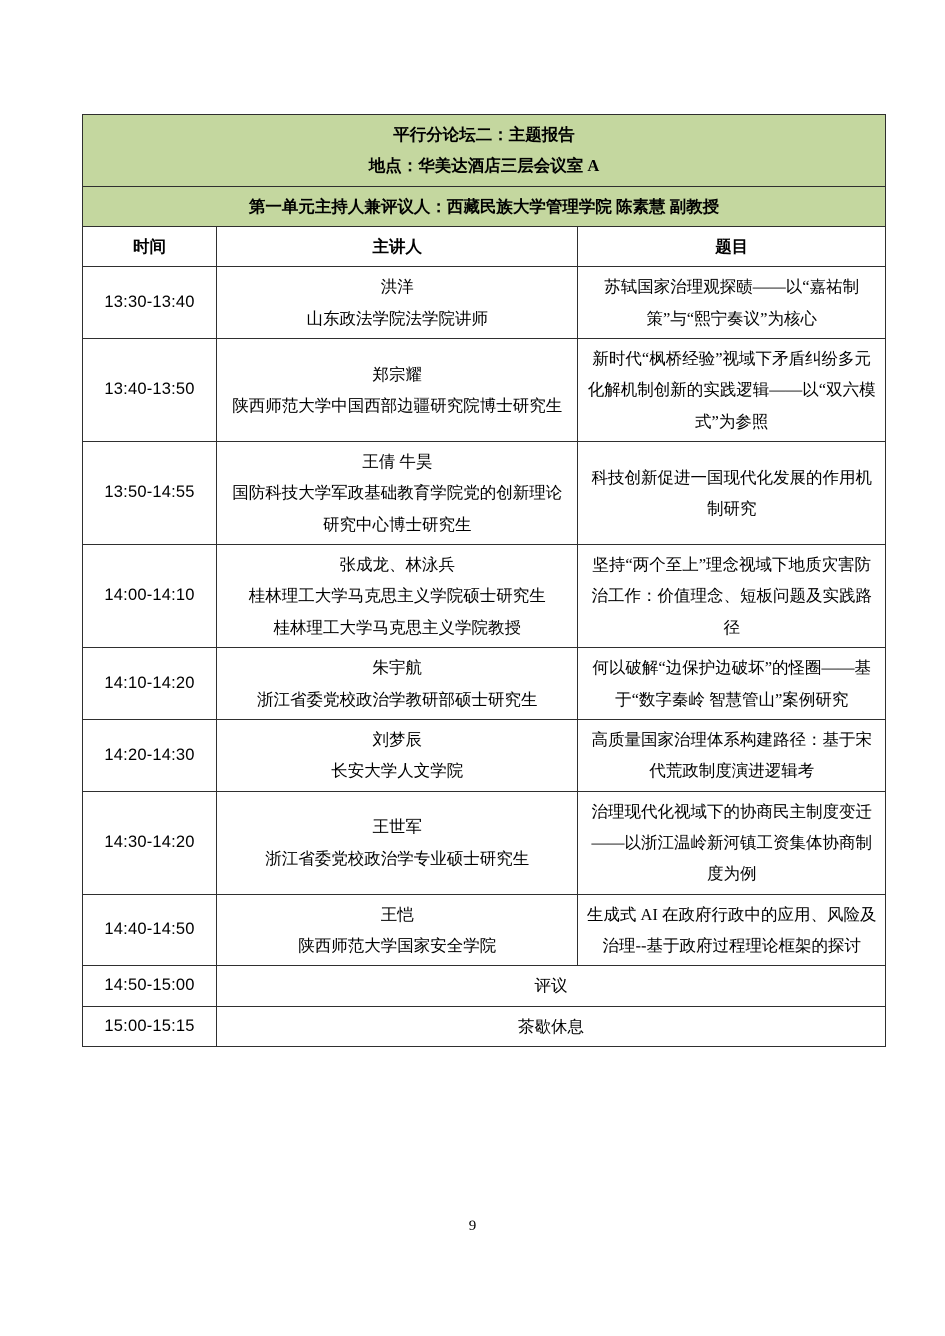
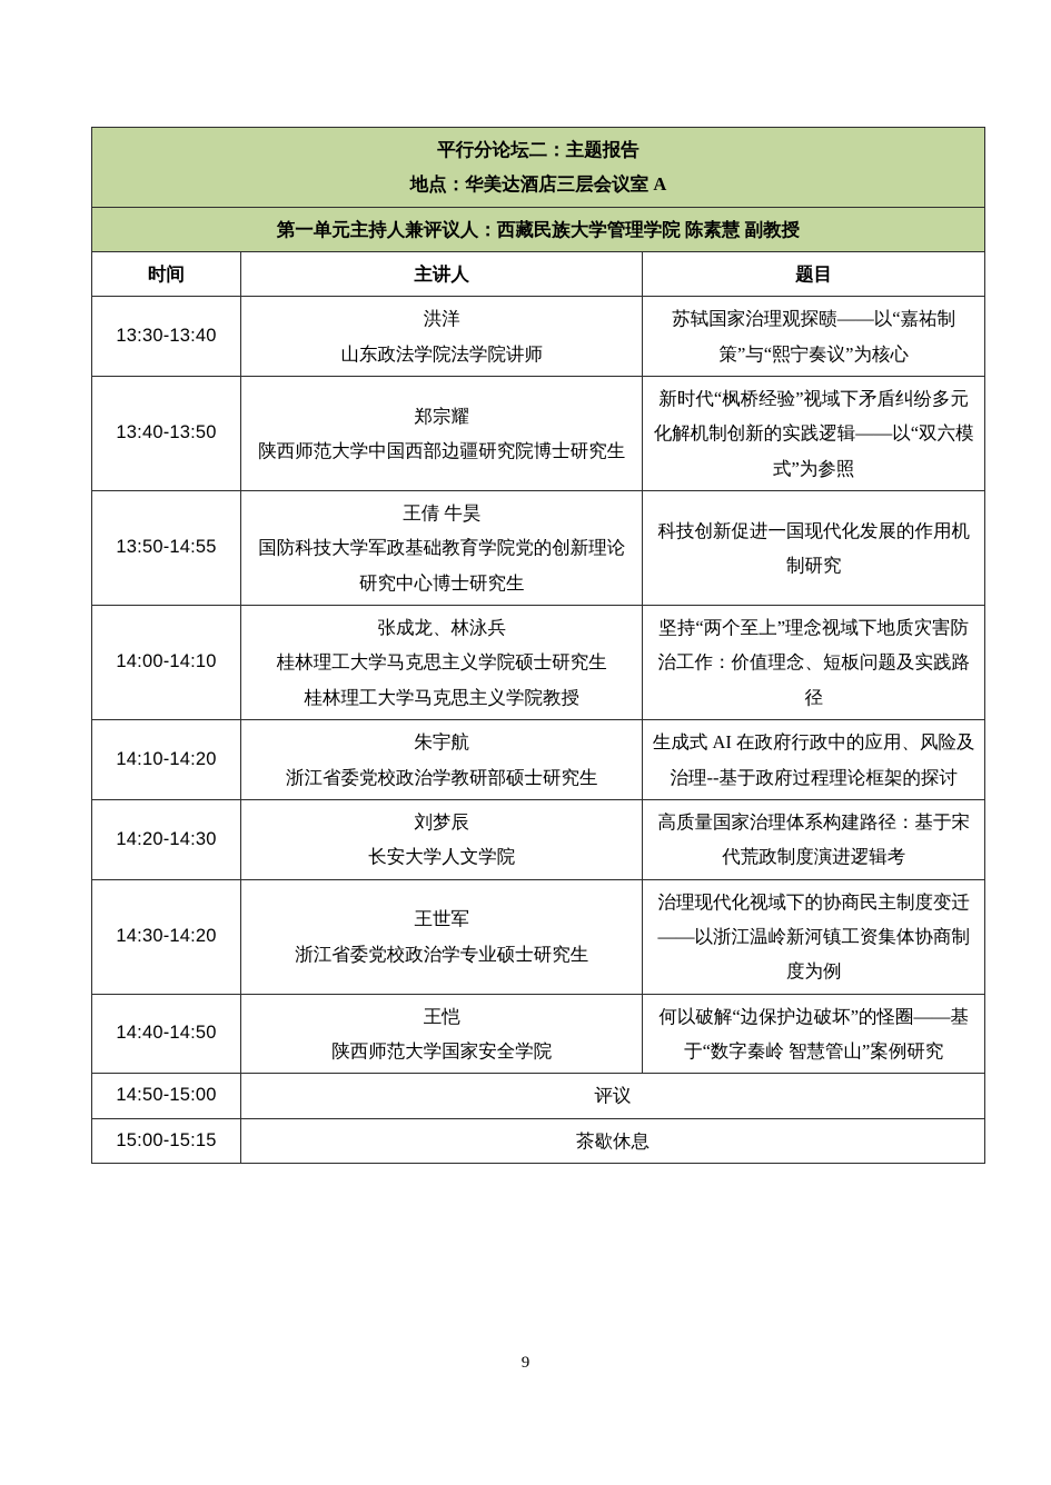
  平行分论坛二：主题报告 地点：华美达酒店三层会议室 A
  第一单元主持人兼评议人：西藏民族大学管理学院 陈素慧 副教授
  时间	主讲人	题目
  13:30-13:40	洪洋 山东政法学院法学院讲师	苏轼国家治理观探赜——以“嘉祐制策”与“熙宁奏议”为核心
  13:40-13:50	郑宗耀 陕西师范大学中国西部边疆研究院博士研究生	新时代“枫桥经验”视域下矛盾纠纷多元化解机制创新的实践逻辑——以“双六模式”为参照
  13:50-14:55	王倩 牛昊 国防科技大学军政基础教育学院党的创新理论研究中心博士研究生	科技创新促进一国现代化发展的作用机制研究
  14:00-14:10	张成龙、林泳兵 桂林理工大学马克思主义学院硕士研究生 桂林理工大学马克思主义学院教授	坚持“两个至上”理念视域下地质灾害防治工作：价值理念、短板问题及实践路径
- 14:10-14:20	朱宇航 浙江省委党校政治学教研部硕士研究生	何以破解“边保护边破坏”的怪圈——基于“数字秦岭 智慧管山”案例研究
+ 14:10-14:20	朱宇航 浙江省委党校政治学教研部硕士研究生	生成式 AI 在政府行政中的应用、风险及治理--基于政府过程理论框架的探讨
  14:20-14:30	刘梦辰 长安大学人文学院	高质量国家治理体系构建路径：基于宋代荒政制度演进逻辑考
  14:30-14:20	王世军 浙江省委党校政治学专业硕士研究生	治理现代化视域下的协商民主制度变迁——以浙江温岭新河镇工资集体协商制度为例
- 14:40-14:50	王恺 陕西师范大学国家安全学院	生成式 AI 在政府行政中的应用、风险及治理--基于政府过程理论框架的探讨
+ 14:40-14:50	王恺 陕西师范大学国家安全学院	何以破解“边保护边破坏”的怪圈——基于“数字秦岭 智慧管山”案例研究
  14:50-15:00	评议
  15:00-15:15	茶歇休息
  9
